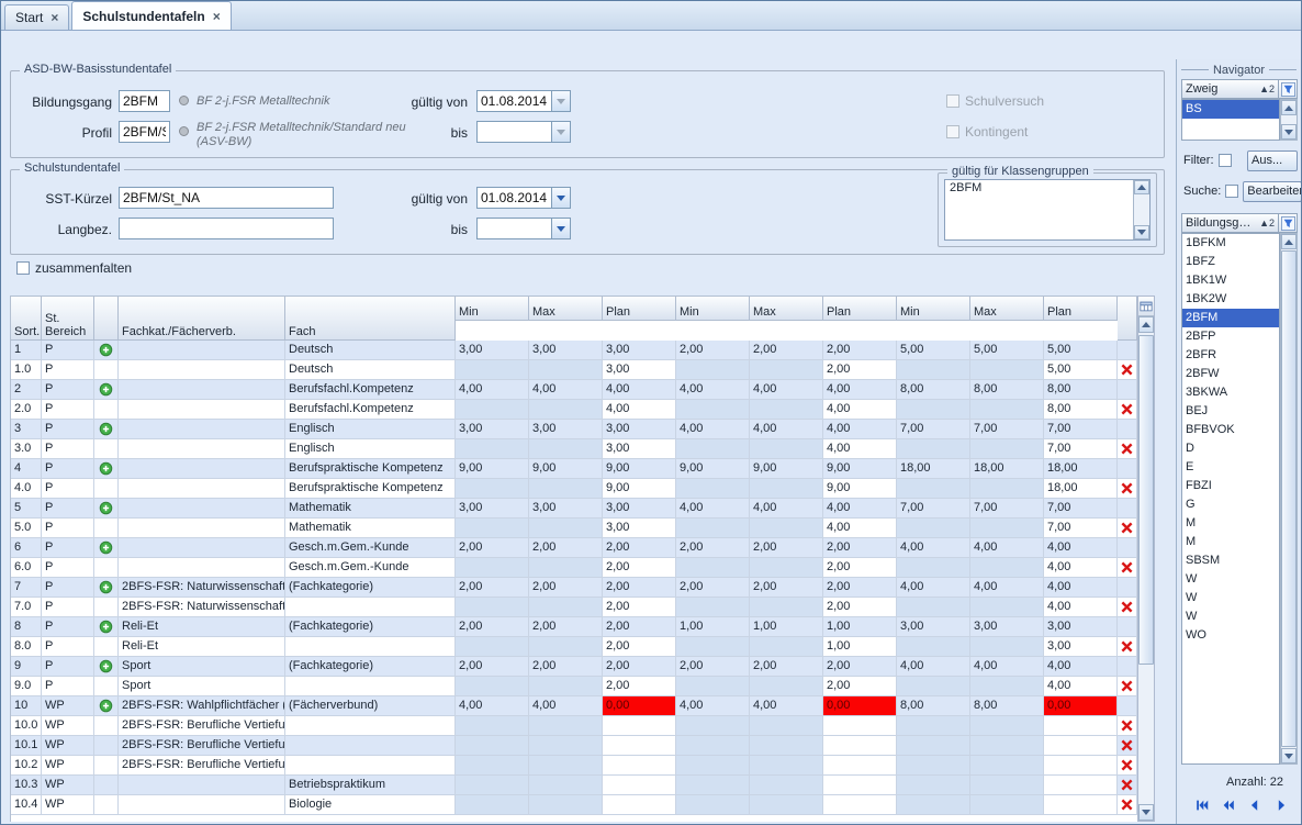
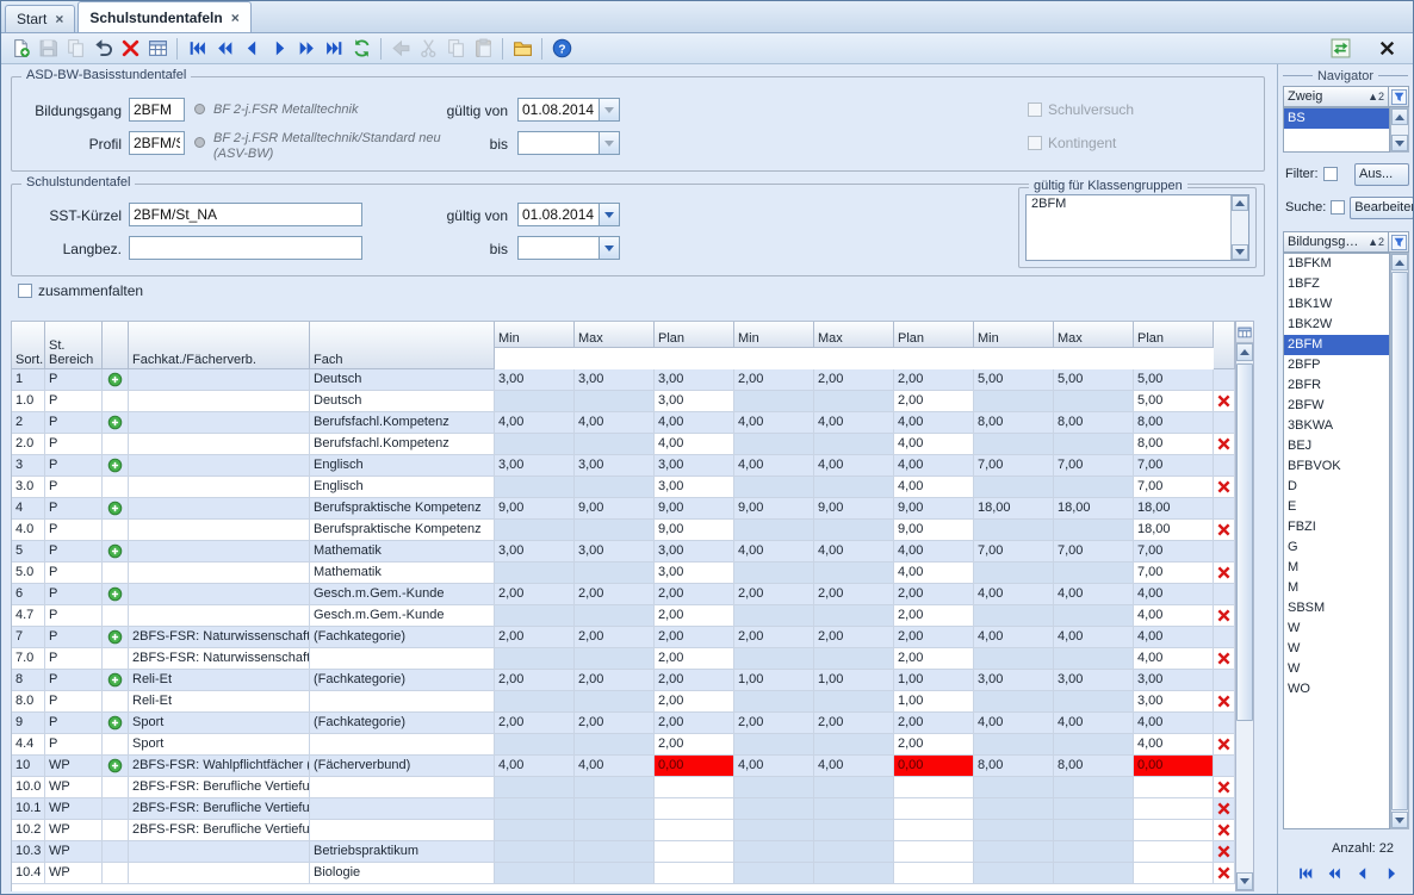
  Start
  ×
  Schulstundentafeln
  ×
+ ?
  ASD-BW-Basisstundentafel
  Bildungsgang
  2BFM
  BF 2-j.FSR Metalltechnik
  gültig von
  01.08.2014
  Schulversuch
  Profil
  2BFM/
  BF 2-j.FSR Metalltechnik/Standard neu (ASV-BW)
  bis
  Kontingent
  Schulstundentafel
  SST-Kürzel
  2BFM/St_NA
  gültig von
  01.08.2014
  Langbez.
  bis
  gültig für Klassengruppen
  2BFM
  zusammenfalten
  Sort.
  St.
  Bereich
  Fachkat./Fächerverb.
  Fach
  Min
  Max
  Plan
  Min
  Max
  Plan
  Min
  Max
  Plan
  1
  P
  Deutsch
  3,00
  3,00
  3,00
  2,00
  2,00
  2,00
  5,00
  5,00
  5,00
  1.0
  P
  Deutsch
  3,00
  2,00
  5,00
  2
  P
  Berufsfachl.Kompetenz
  4,00
  4,00
  4,00
  4,00
  4,00
  4,00
  8,00
  8,00
  8,00
  2.0
  P
  Berufsfachl.Kompetenz
  4,00
  4,00
  8,00
  3
  P
  Englisch
  3,00
  3,00
  3,00
  4,00
  4,00
  4,00
  7,00
  7,00
  7,00
  3.0
  P
  Englisch
  3,00
  4,00
  7,00
  4
  P
  Berufspraktische Kompetenz
  9,00
  9,00
  9,00
  9,00
  9,00
  9,00
  18,00
  18,00
  18,00
  4.0
  P
  Berufspraktische Kompetenz
  9,00
  9,00
  18,00
  5
  P
  Mathematik
  3,00
  3,00
  3,00
  4,00
  4,00
  4,00
  7,00
  7,00
  7,00
  5.0
  P
  Mathematik
  3,00
  4,00
  7,00
  6
  P
  Gesch.m.Gem.-Kunde
  2,00
  2,00
  2,00
  2,00
  2,00
  2,00
  4,00
  4,00
  4,00
- 6.0
+ 4.7
  P
  Gesch.m.Gem.-Kunde
  2,00
  2,00
  4,00
  7
  P
  2BFS-FSR: Naturwissenschaft
  (Fachkategorie)
  2,00
  2,00
  2,00
  2,00
  2,00
  2,00
  4,00
  4,00
  4,00
  7.0
  P
  2BFS-FSR: Naturwissenschaft
  2,00
  2,00
  4,00
  8
  P
  Reli-Et
  (Fachkategorie)
  2,00
  2,00
  2,00
  1,00
  1,00
  1,00
  3,00
  3,00
  3,00
  8.0
  P
  Reli-Et
  2,00
  1,00
  3,00
  9
  P
  Sport
  (Fachkategorie)
  2,00
  2,00
  2,00
  2,00
  2,00
  2,00
  4,00
  4,00
  4,00
- 9.0
+ 4.4
  P
  Sport
  2,00
  2,00
  4,00
  10
  WP
  2BFS-FSR: Wahlpflichtfächer (
  (Fächerverbund)
  4,00
  4,00
  0,00
  4,00
  4,00
  0,00
  8,00
  8,00
  0,00
  10.0
  WP
  2BFS-FSR: Berufliche Vertiefu
  10.1
  WP
  2BFS-FSR: Berufliche Vertiefu
  10.2
  WP
  2BFS-FSR: Berufliche Vertiefu
  10.3
  WP
  Betriebspraktikum
  10.4
  WP
  Biologie
  Navigator
  Zweig
  ▲2
  BS
  Filter:
  Aus...
  Suche:
  Bearbeite
  Bildungsgang
  ▲2
  1BFKM
  1BFZ
  1BK1W
  1BK2W
  2BFM
  2BFP
  2BFR
  2BFW
  3BKWA
  BEJ
  BFBVOK
  D
  E
  FBZI
  G
  M
  M
  SBSM
  W
  W
  W
  WO
  Anzahl: 22
